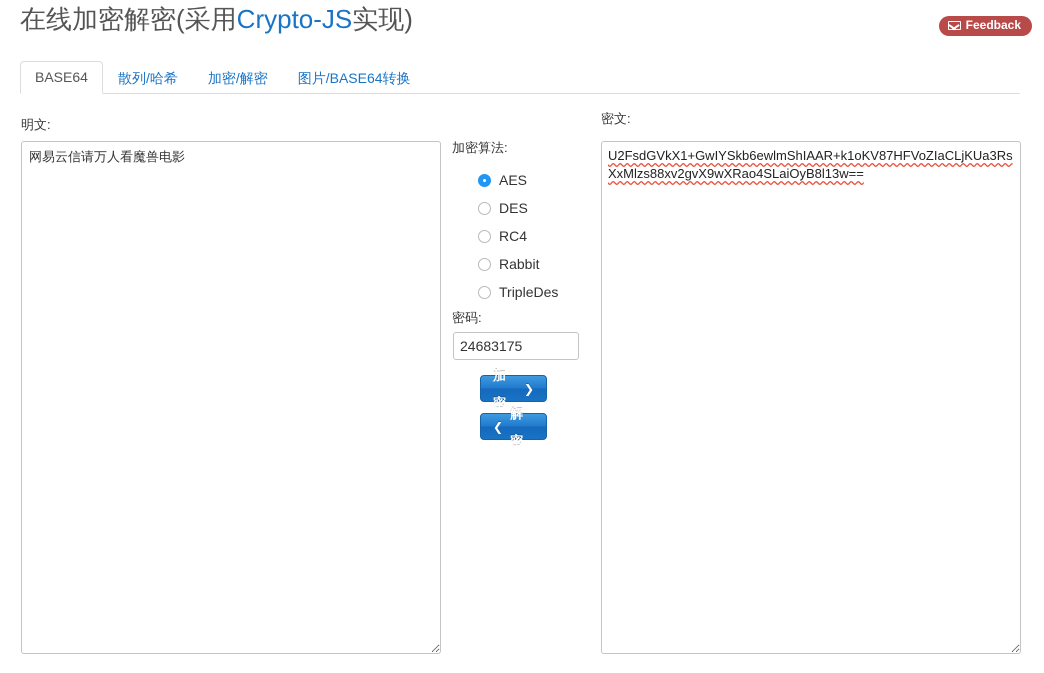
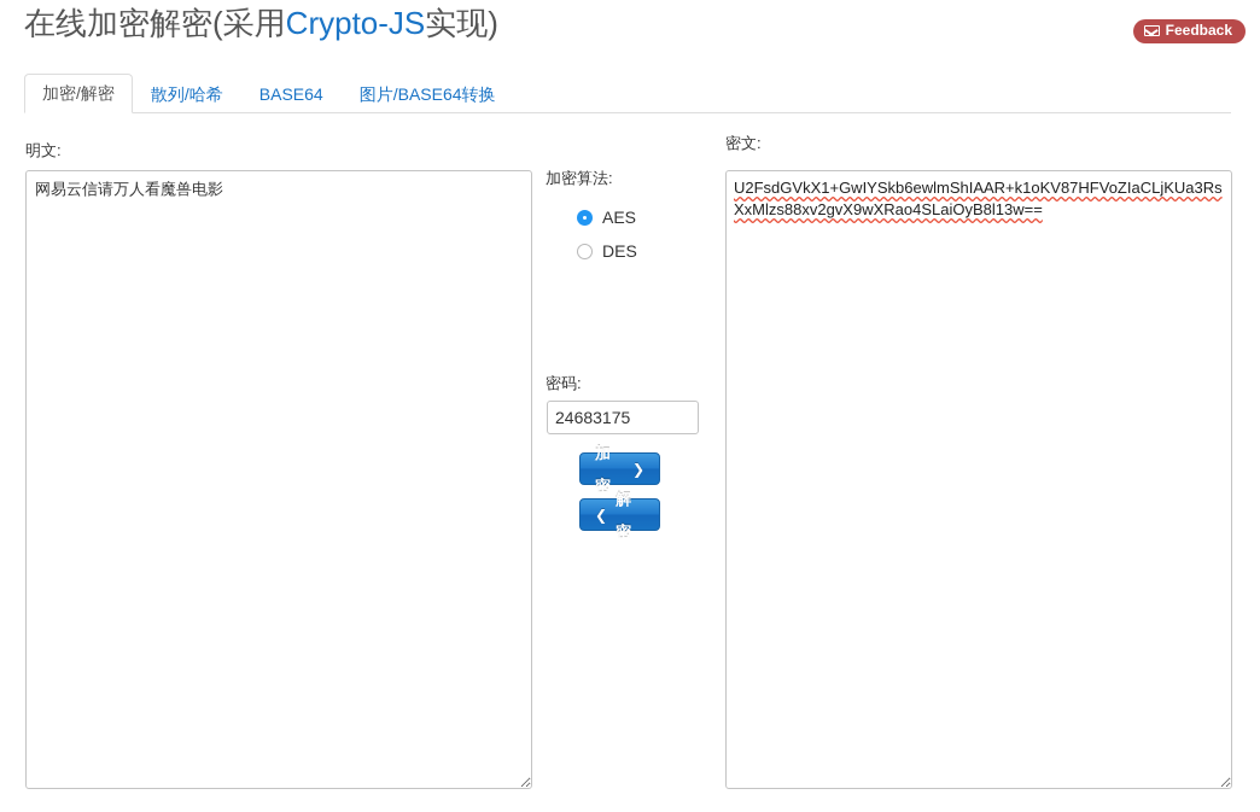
  在线加密解密(采用Crypto-JS实现)
  Feedback
- BASE64
+ 加密/解密
  散列/哈希
- 加密/解密
+ BASE64
  图片/BASE64转换
  明文:
  网易云信请万人看魔兽电影
  加密算法:
  AES
  DES
- RC4
- Rabbit
- TripleDes
  密码:
  24683175
  加密
  ❯
  ❮
  解密
  密文:
  U2FsdGVkX1+GwIYSkb6ewlmShIAAR+k1oKV87HFVoZIaCLjKUa3RsXxMlzs88xv2gvX9wXRao4SLaiOyB8l13w==
